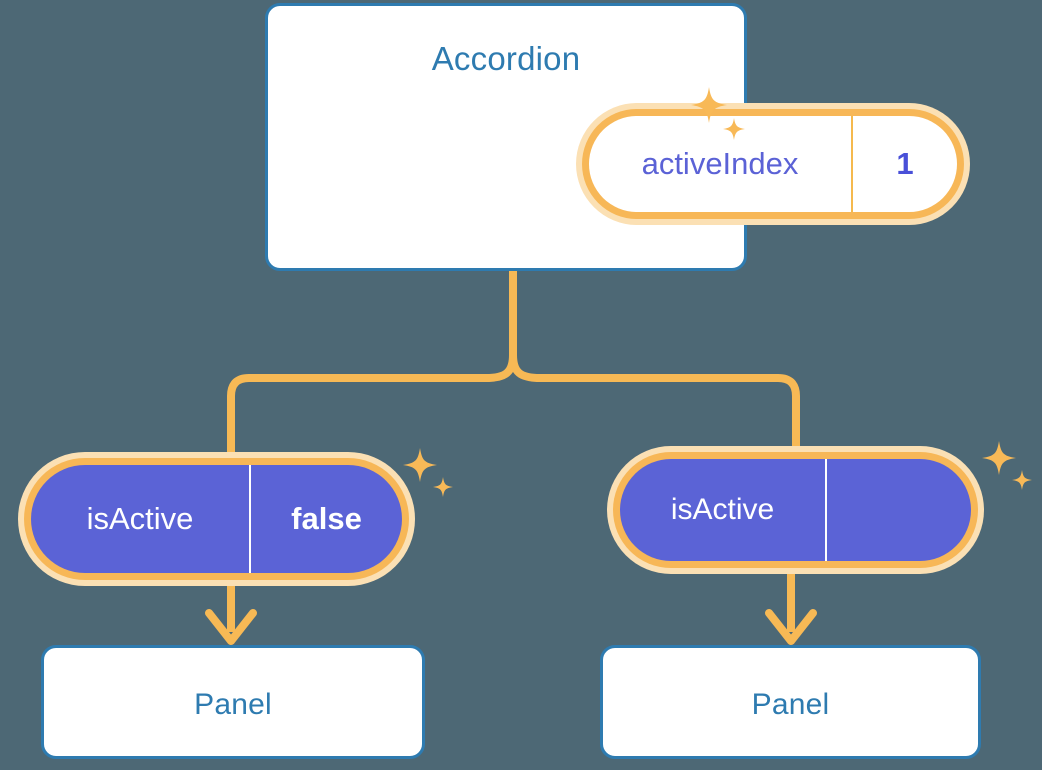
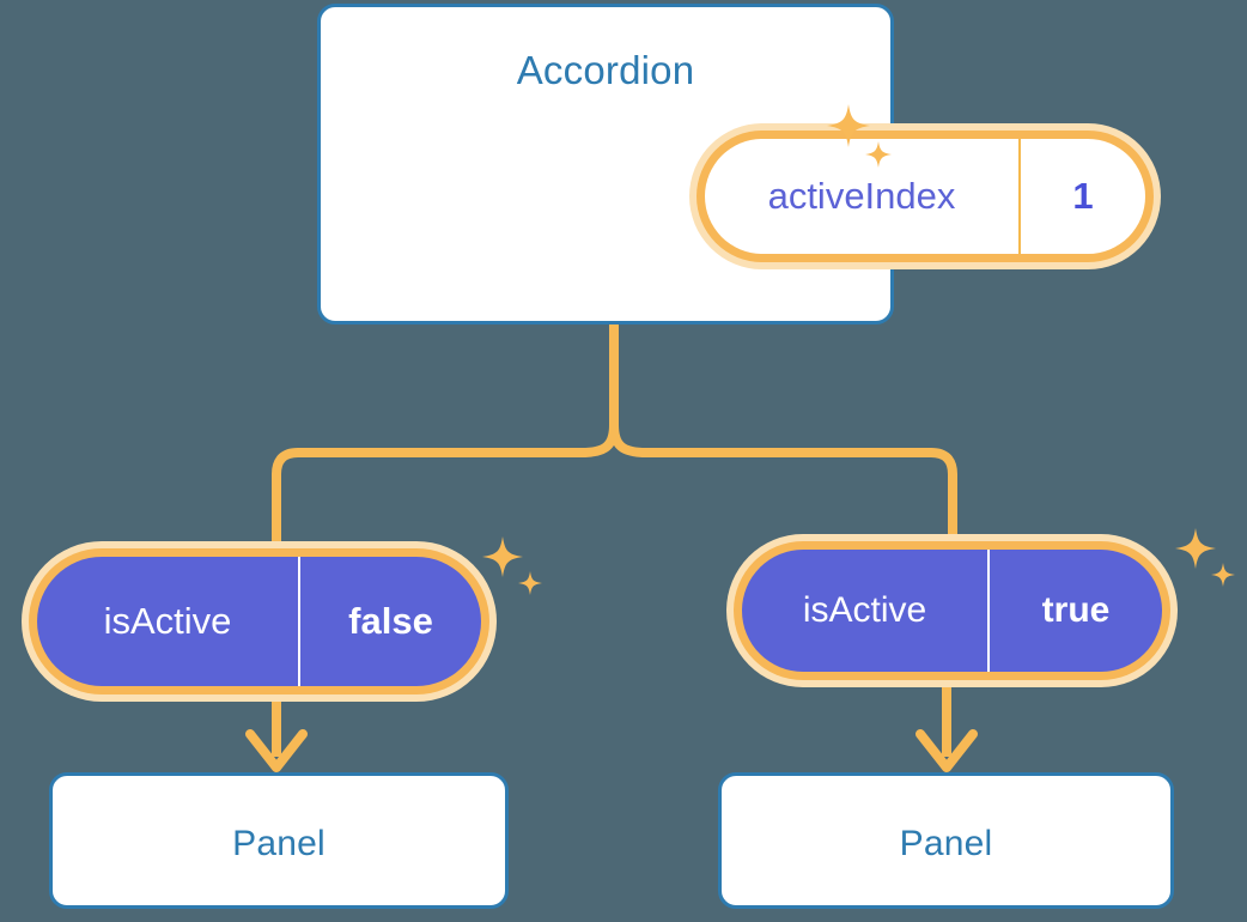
  Accordion
  activeIndex
  1
  isActive
  false
  Panel
  isActive
+ true
  Panel
